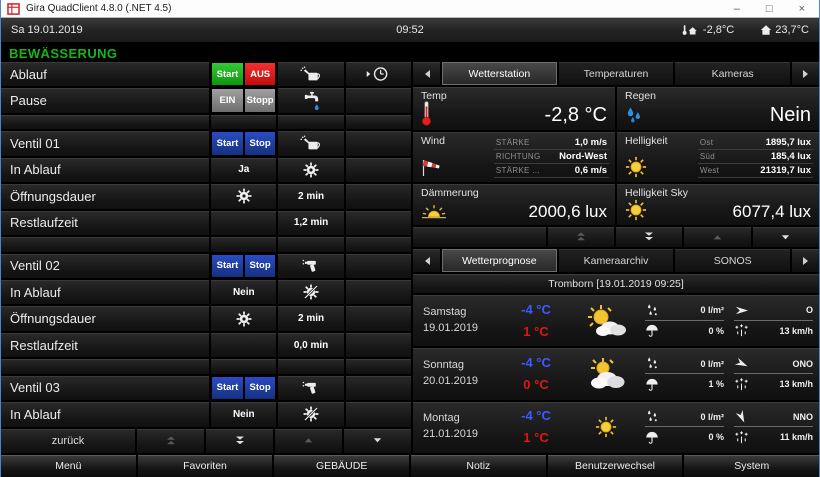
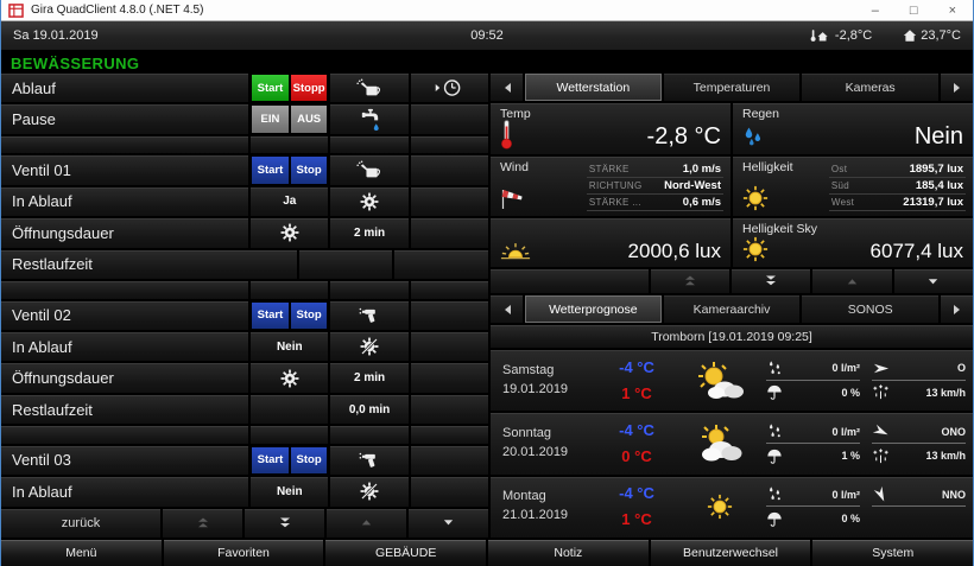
  Gira QuadClient 4.8.0 (.NET 4.5)
  –
  □
  ×
  Sa 19.01.2019
  09:52
  -2,8°C
  23,7°C
  BEWÄSSERUNG
  Ablauf
  Start
- AUS
+ Stopp
  Pause
  EIN
- Stopp
+ AUS
  Ventil 01
  Start
  Stop
  In Ablauf
  Ja
  Öffnungsdauer
  2 min
  Restlaufzeit
- 1,2 min
  Ventil 02
  Start
  Stop
  In Ablauf
  Nein
  Öffnungsdauer
  2 min
  Restlaufzeit
  0,0 min
  Ventil 03
  Start
  Stop
  In Ablauf
  Nein
  zurück
  Wetterstation
  Temperaturen
  Kameras
  Temp
  -2,8 °C
  Regen
  Nein
  Wind
  STÄRKE
  1,0 m/s
  RICHTUNG
  Nord-West
  STÄRKE ...
  0,6 m/s
  Helligkeit
  Ost
  1895,7 lux
  Süd
  185,4 lux
  West
  21319,7 lux
- Dämmerung
  2000,6 lux
  Helligkeit Sky
  6077,4 lux
  Wetterprognose
  Kameraarchiv
  SONOS
  Tromborn [19.01.2019 09:25]
  Samstag
  19.01.2019
  -4 °C
  1 °C
  0 l/m²
  0 %
  O
  13 km/h
  Sonntag
  20.01.2019
  -4 °C
  0 °C
  0 l/m²
  1 %
  ONO
  13 km/h
  Montag
  21.01.2019
  -4 °C
  1 °C
  0 l/m²
  0 %
  NNO
- 11 km/h
  Menü
  Favoriten
  GEBÄUDE
  Notiz
  Benutzerwechsel
  System
